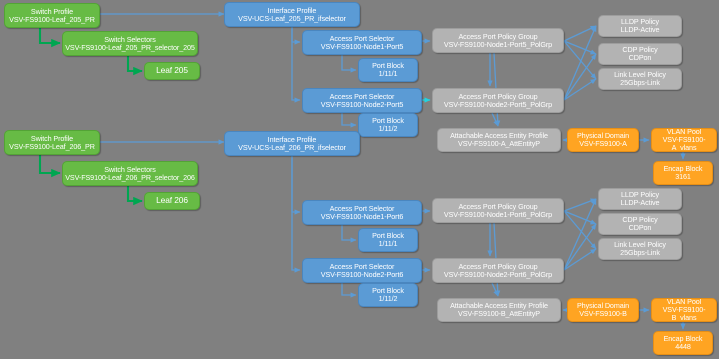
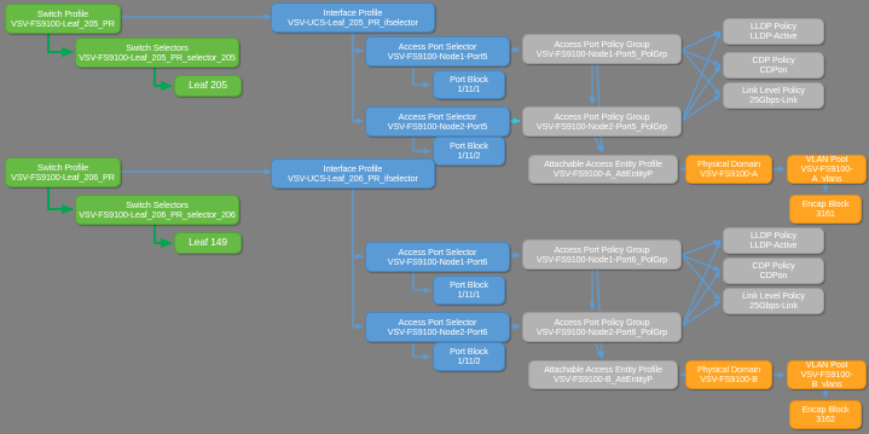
  Switch Profile
  VSV-FS9100-Leaf_205_PR
  Switch Selectors
  VSV-FS9100-Leaf_205_PR_selector_205
  Leaf 205
  Interface Profile
  VSV-UCS-Leaf_205_PR_ifselector
  Access Port Selector
  VSV-FS9100-Node1-Port5
  Port Block
  1/11/1
  Access Port Selector
  VSV-FS9100-Node2-Port5
  Port Block
  1/11/2
  Access Port Policy Group
  VSV-FS9100-Node1-Port5_PolGrp
  Access Port Policy Group
  VSV-FS9100-Node2-Port5_PolGrp
  LLDP Policy
  LLDP-Active
  CDP Policy
  CDPon
  Link Level Policy
  25Gbps-Link
  Attachable Access Entity Profile
  VSV-FS9100-A_AttEntityP
  Physical Domain
  VSV-FS9100-A
  VLAN Pool
  VSV-FS9100-A_vlans
  Encap Block
  3161
  Switch Profile
  VSV-FS9100-Leaf_206_PR
  Switch Selectors
  VSV-FS9100-Leaf_206_PR_selector_206
- Leaf 206
+ Leaf 149
  Interface Profile
  VSV-UCS-Leaf_206_PR_ifselector
  Access Port Selector
  VSV-FS9100-Node1-Port6
  Port Block
  1/11/1
  Access Port Selector
  VSV-FS9100-Node2-Port6
  Port Block
  1/11/2
  Access Port Policy Group
  VSV-FS9100-Node1-Port6_PolGrp
  Access Port Policy Group
  VSV-FS9100-Node2-Port6_PolGrp
  LLDP Policy
  LLDP-Active
  CDP Policy
  CDPon
  Link Level Policy
  25Gbps-Link
  Attachable Access Entity Profile
  VSV-FS9100-B_AttEntityP
  Physical Domain
  VSV-FS9100-B
  VLAN Pool
  VSV-FS9100-B_vlans
  Encap Block
- 4448
+ 3162
